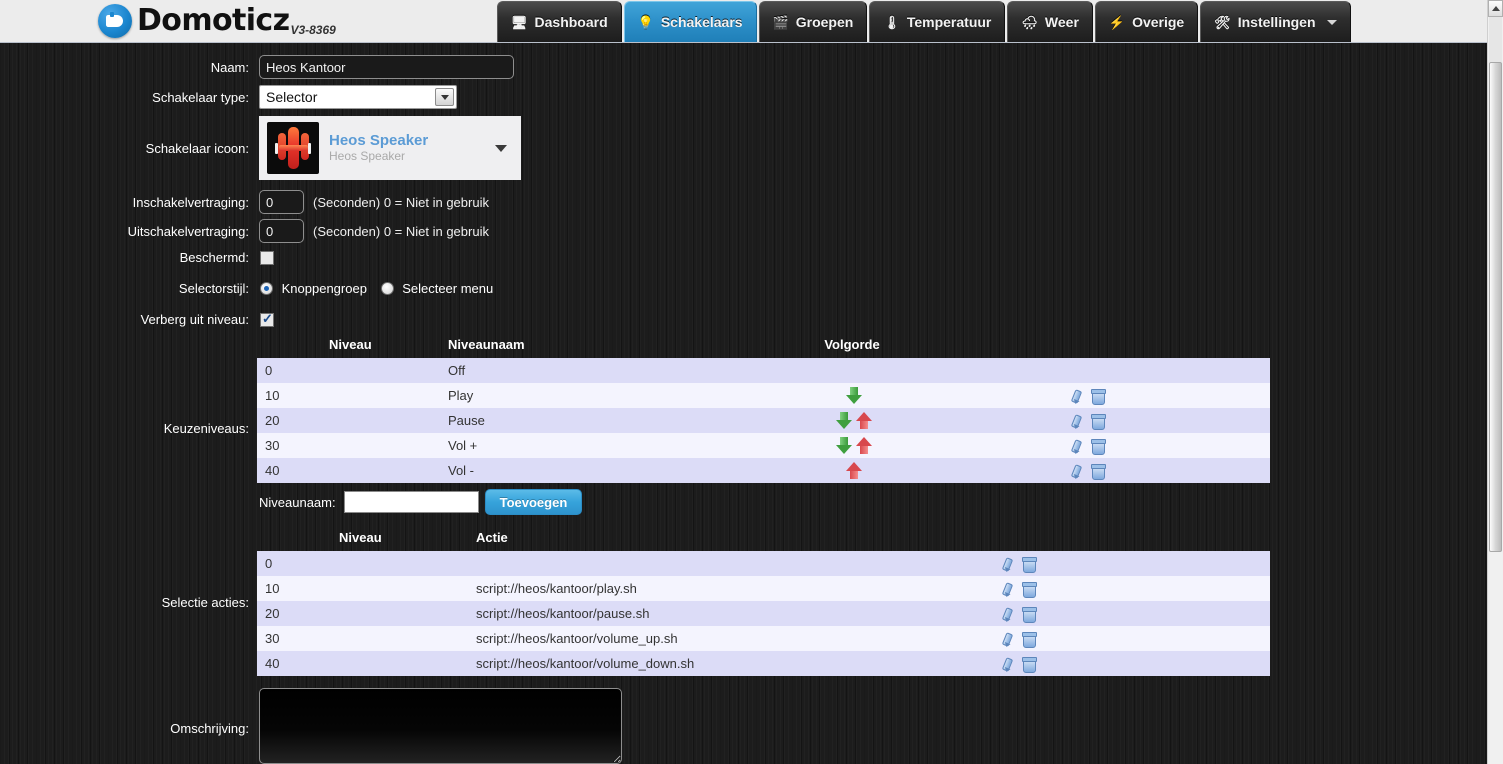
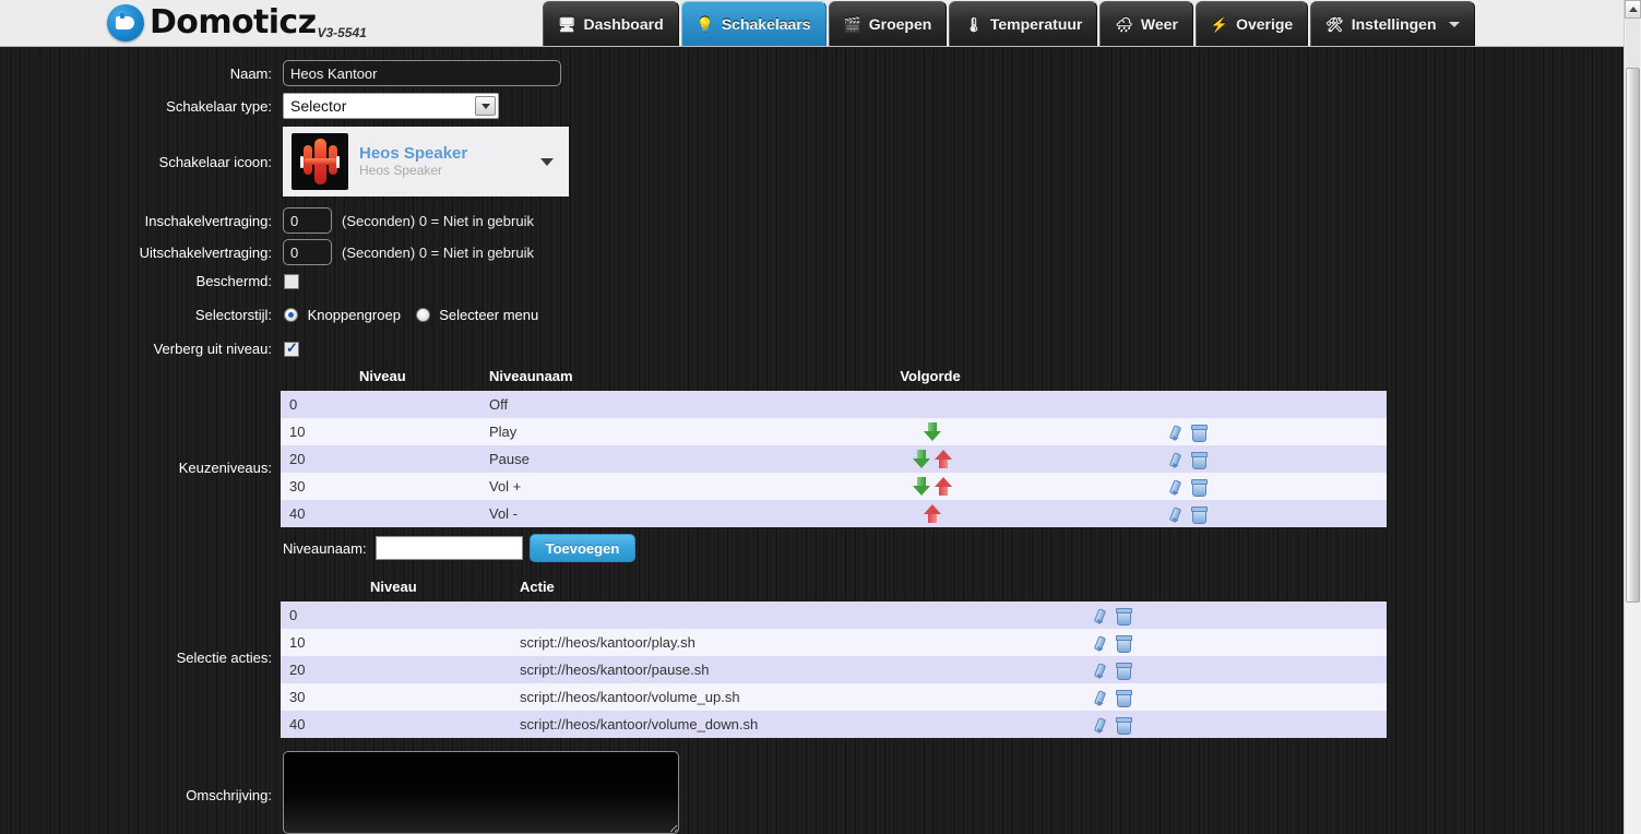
  Domoticz
- V3-8369
+ V3-5541
  🖥
  Dashboard
  💡
  Schakelaars
  🎬
  Groepen
  🌡
  Temperatuur
  🌧
  Weer
  ⚡
  Overige
  🛠
  Instellingen
  Naam:
  Heos Kantoor
  Schakelaar type:
  Selector
  Schakelaar icoon:
  Heos Speaker
  Heos Speaker
  Inschakelvertraging:
  0
  (Seconden) 0 = Niet in gebruik
  Uitschakelvertraging:
  0
  (Seconden) 0 = Niet in gebruik
  Beschermd:
  Selectorstijl:
  Knoppengroep Selecteer menu
  Verberg uit niveau:
  Keuzeniveaus:
  Niveau	Niveaunaam	Volgorde
  0	Off
  10	Play
  20	Pause
  30	Vol +
  40	Vol -
  Niveaunaam:
  Toevoegen
  Selectie acties:
  Niveau	Actie
  0
  10	script://heos/kantoor/play.sh
  20	script://heos/kantoor/pause.sh
  30	script://heos/kantoor/volume_up.sh
  40	script://heos/kantoor/volume_down.sh
  Omschrijving:
